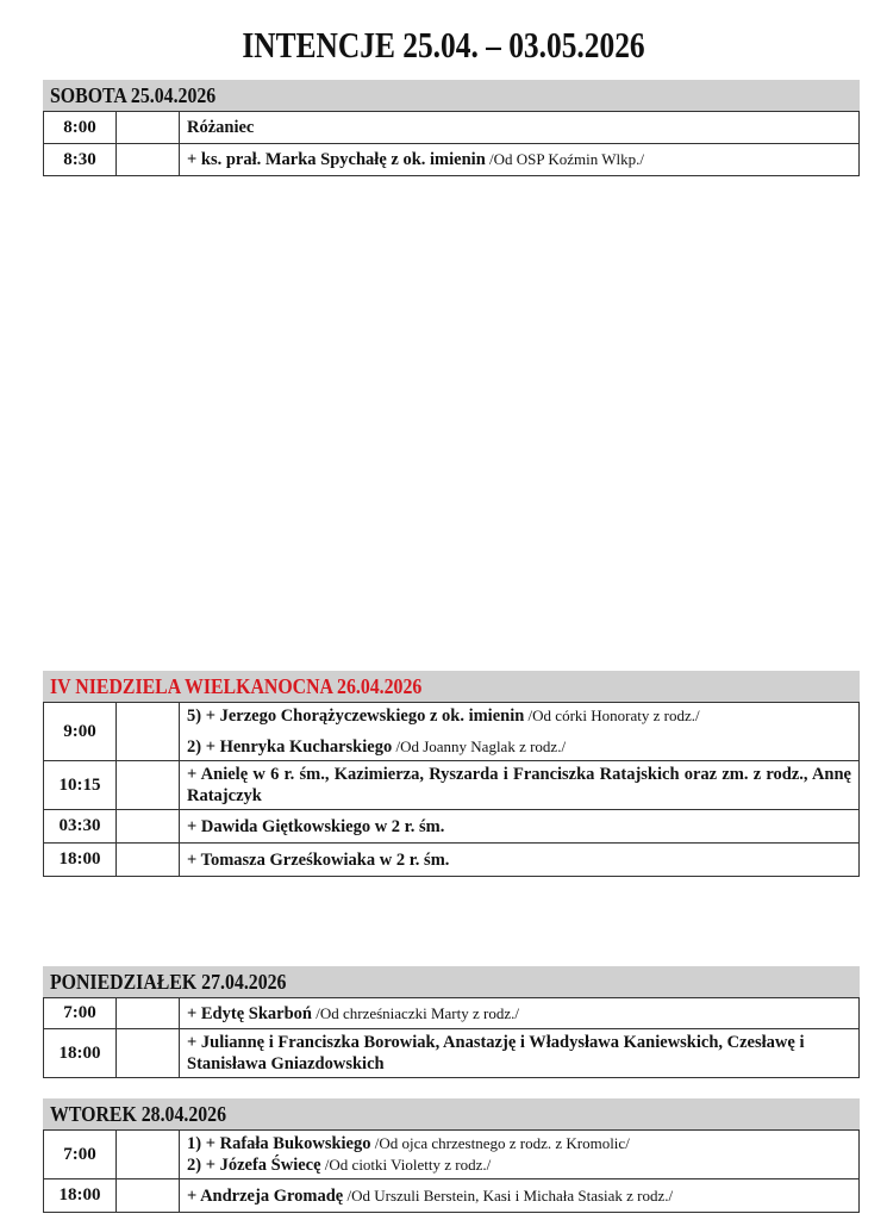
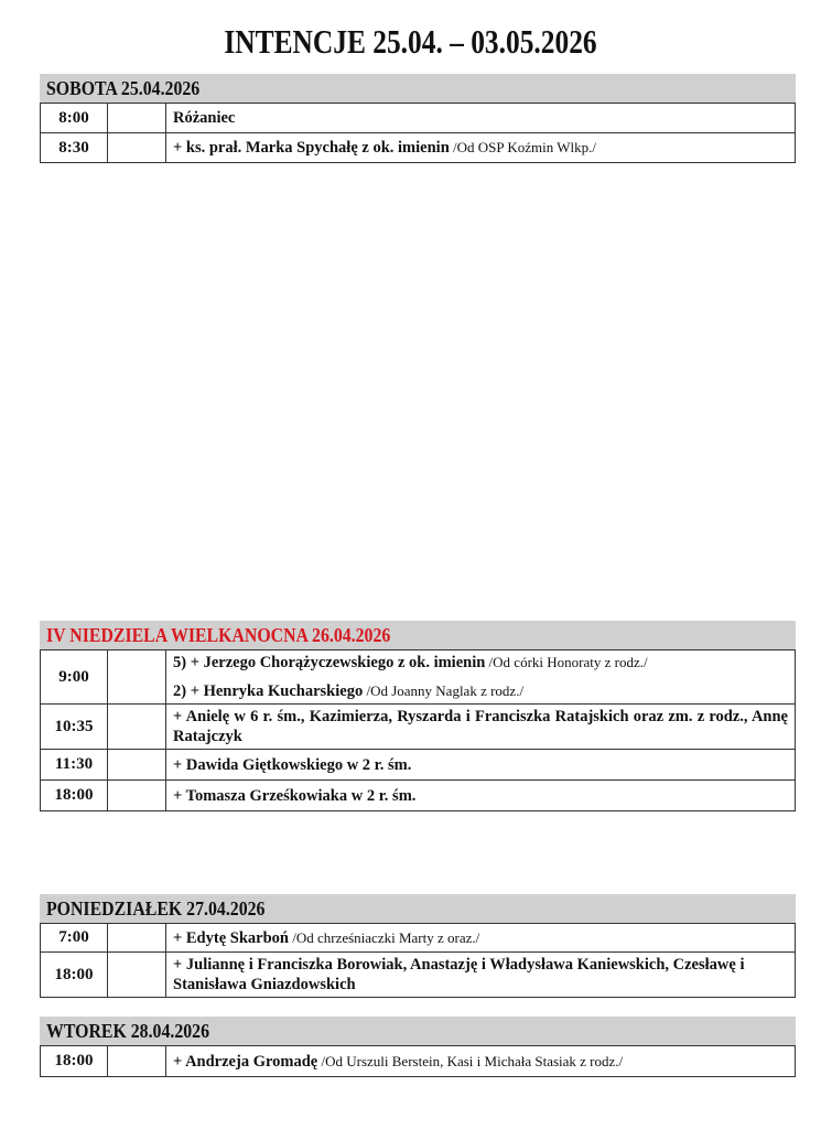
  INTENCJE 25.04. – 03.05.2026
  SOBOTA 25.04.2026
  8:00		Różaniec
  8:30		+ ks. prał. Marka Spychałę z ok. imienin /Od OSP Koźmin Wlkp./
  IV NIEDZIELA WIELKANOCNA 26.04.2026
  9:00		5) + Jerzego Chorążyczewskiego z ok. imienin /Od córki Honoraty z rodz./ 2) + Henryka Kucharskiego /Od Joanny Naglak z rodz./
- 10:15		+ Anielę w 6 r. śm., Kazimierza, Ryszarda i Franciszka Ratajskich oraz zm. z rodz., Annę Ratajczyk
+ 10:35		+ Anielę w 6 r. śm., Kazimierza, Ryszarda i Franciszka Ratajskich oraz zm. z rodz., Annę Ratajczyk
- 03:30		+ Dawida Giętkowskiego w 2 r. śm.
+ 11:30		+ Dawida Giętkowskiego w 2 r. śm.
  18:00		+ Tomasza Grześkowiaka w 2 r. śm.
  PONIEDZIAŁEK 27.04.2026
- 7:00		+ Edytę Skarboń /Od chrześniaczki Marty z rodz./
+ 7:00		+ Edytę Skarboń /Od chrześniaczki Marty z oraz./
  18:00		+ Juliannę i Franciszka Borowiak, Anastazję i Władysława Kaniewskich, Czesławę i Stanisława Gniazdowskich
  WTOREK 28.04.2026
- 7:00		1) + Rafała Bukowskiego /Od ojca chrzestnego z rodz. z Kromolic/ 2) + Józefa Świecę /Od ciotki Violetty z rodz./
  18:00		+ Andrzeja Gromadę /Od Urszuli Berstein, Kasi i Michała Stasiak z rodz./
